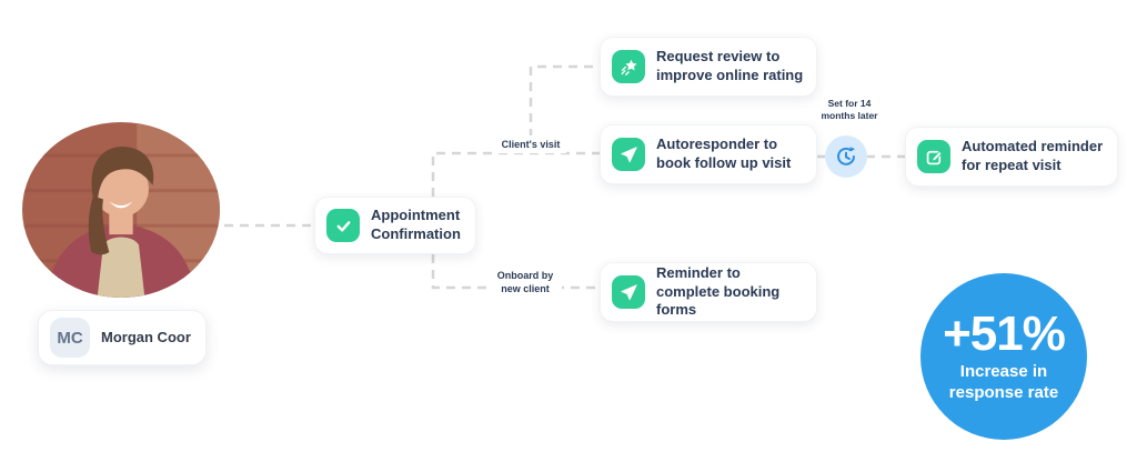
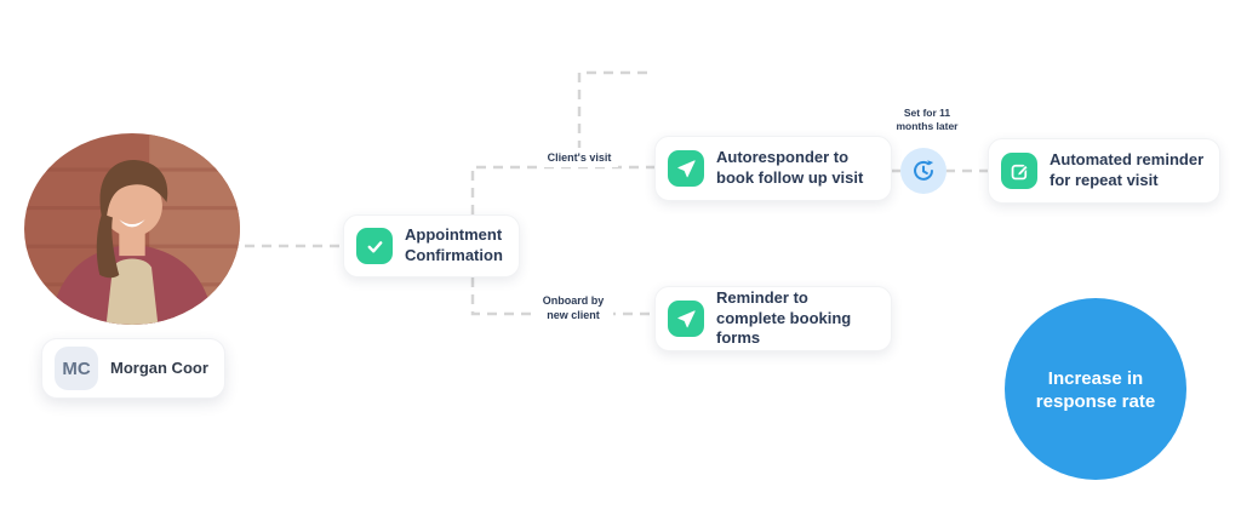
  MC
  Morgan Coor
  Appointment Confirmation
- Request review to improve online rating
  Autoresponder to book follow up visit
- Set for 14 months later
+ Set for 11 months later
  Automated reminder for repeat visit
  Reminder to complete booking forms
  Client's visit
  Onboard by new client
- +51%
  Increase in response rate
